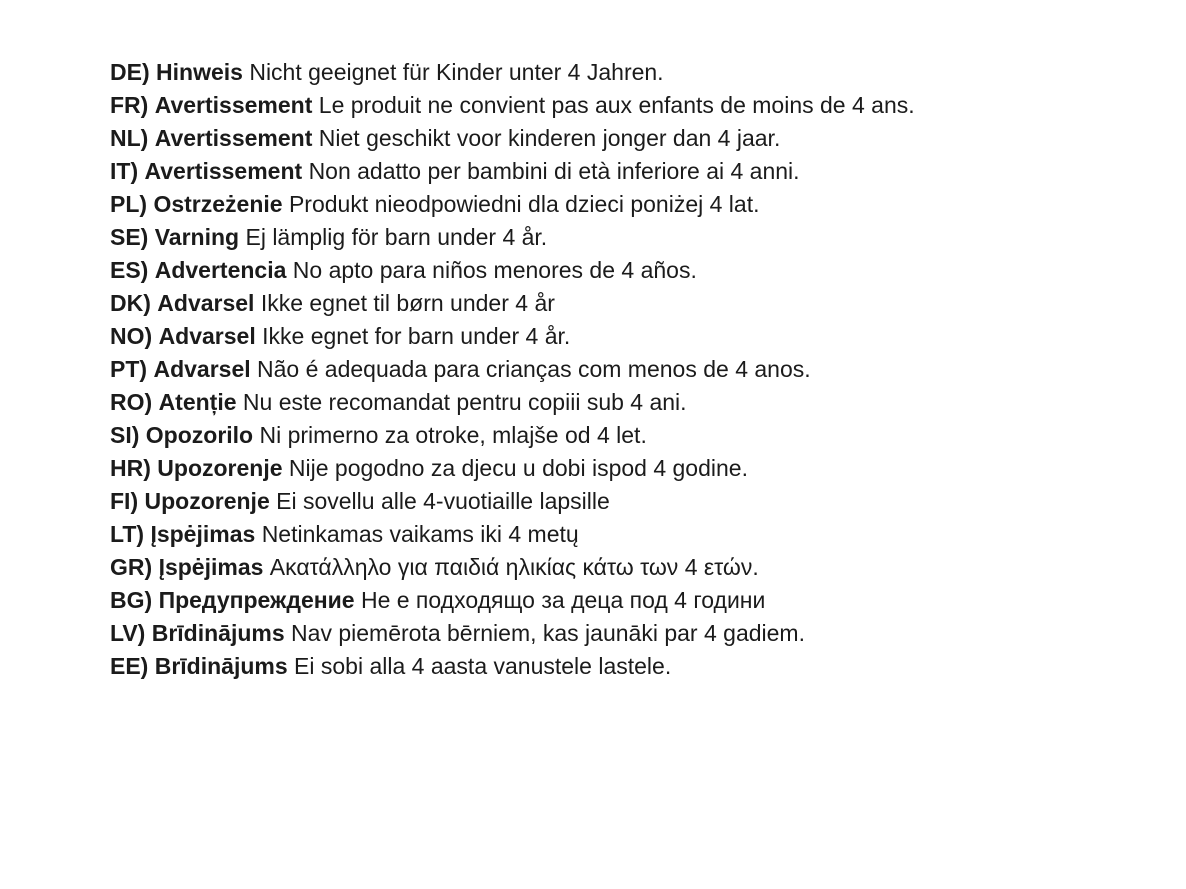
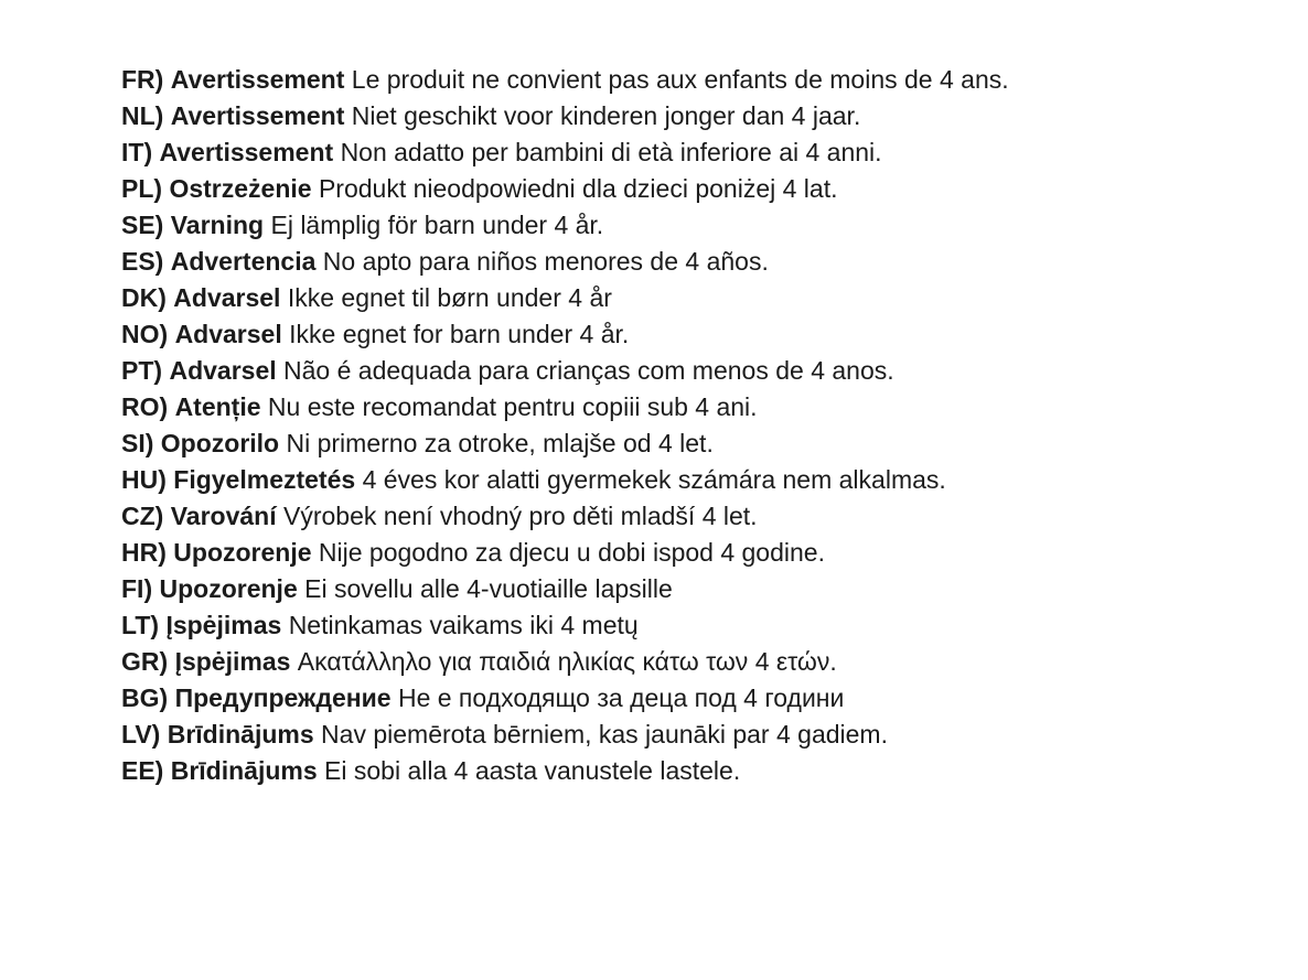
- DE) Hinweis Nicht geeignet für Kinder unter 4 Jahren.
  FR) Avertissement Le produit ne convient pas aux enfants de moins de 4 ans.
  NL) Avertissement Niet geschikt voor kinderen jonger dan 4 jaar.
  IT) Avertissement Non adatto per bambini di età inferiore ai 4 anni.
  PL) Ostrzeżenie Produkt nieodpowiedni dla dzieci poniżej 4 lat.
  SE) Varning Ej lämplig för barn under 4 år.
  ES) Advertencia No apto para niños menores de 4 años.
  DK) Advarsel Ikke egnet til børn under 4 år
  NO) Advarsel Ikke egnet for barn under 4 år.
  PT) Advarsel Não é adequada para crianças com menos de 4 anos.
  RO) Atenție Nu este recomandat pentru copiii sub 4 ani.
  SI) Opozorilo Ni primerno za otroke, mlajše od 4 let.
+ HU) Figyelmeztetés 4 éves kor alatti gyermekek számára nem alkalmas.
+ CZ) Varování Výrobek není vhodný pro děti mladší 4 let.
  HR) Upozorenje Nije pogodno za djecu u dobi ispod 4 godine.
  FI) Upozorenje Ei sovellu alle 4-vuotiaille lapsille
  LT) Įspėjimas Netinkamas vaikams iki 4 metų
  GR) Įspėjimas Ακατάλληλο για παιδιά ηλικίας κάτω των 4 ετών.
  BG) Предупреждение Не е подходящо за деца под 4 години
  LV) Brīdinājums Nav piemērota bērniem, kas jaunāki par 4 gadiem.
  EE) Brīdinājums Ei sobi alla 4 aasta vanustele lastele.
